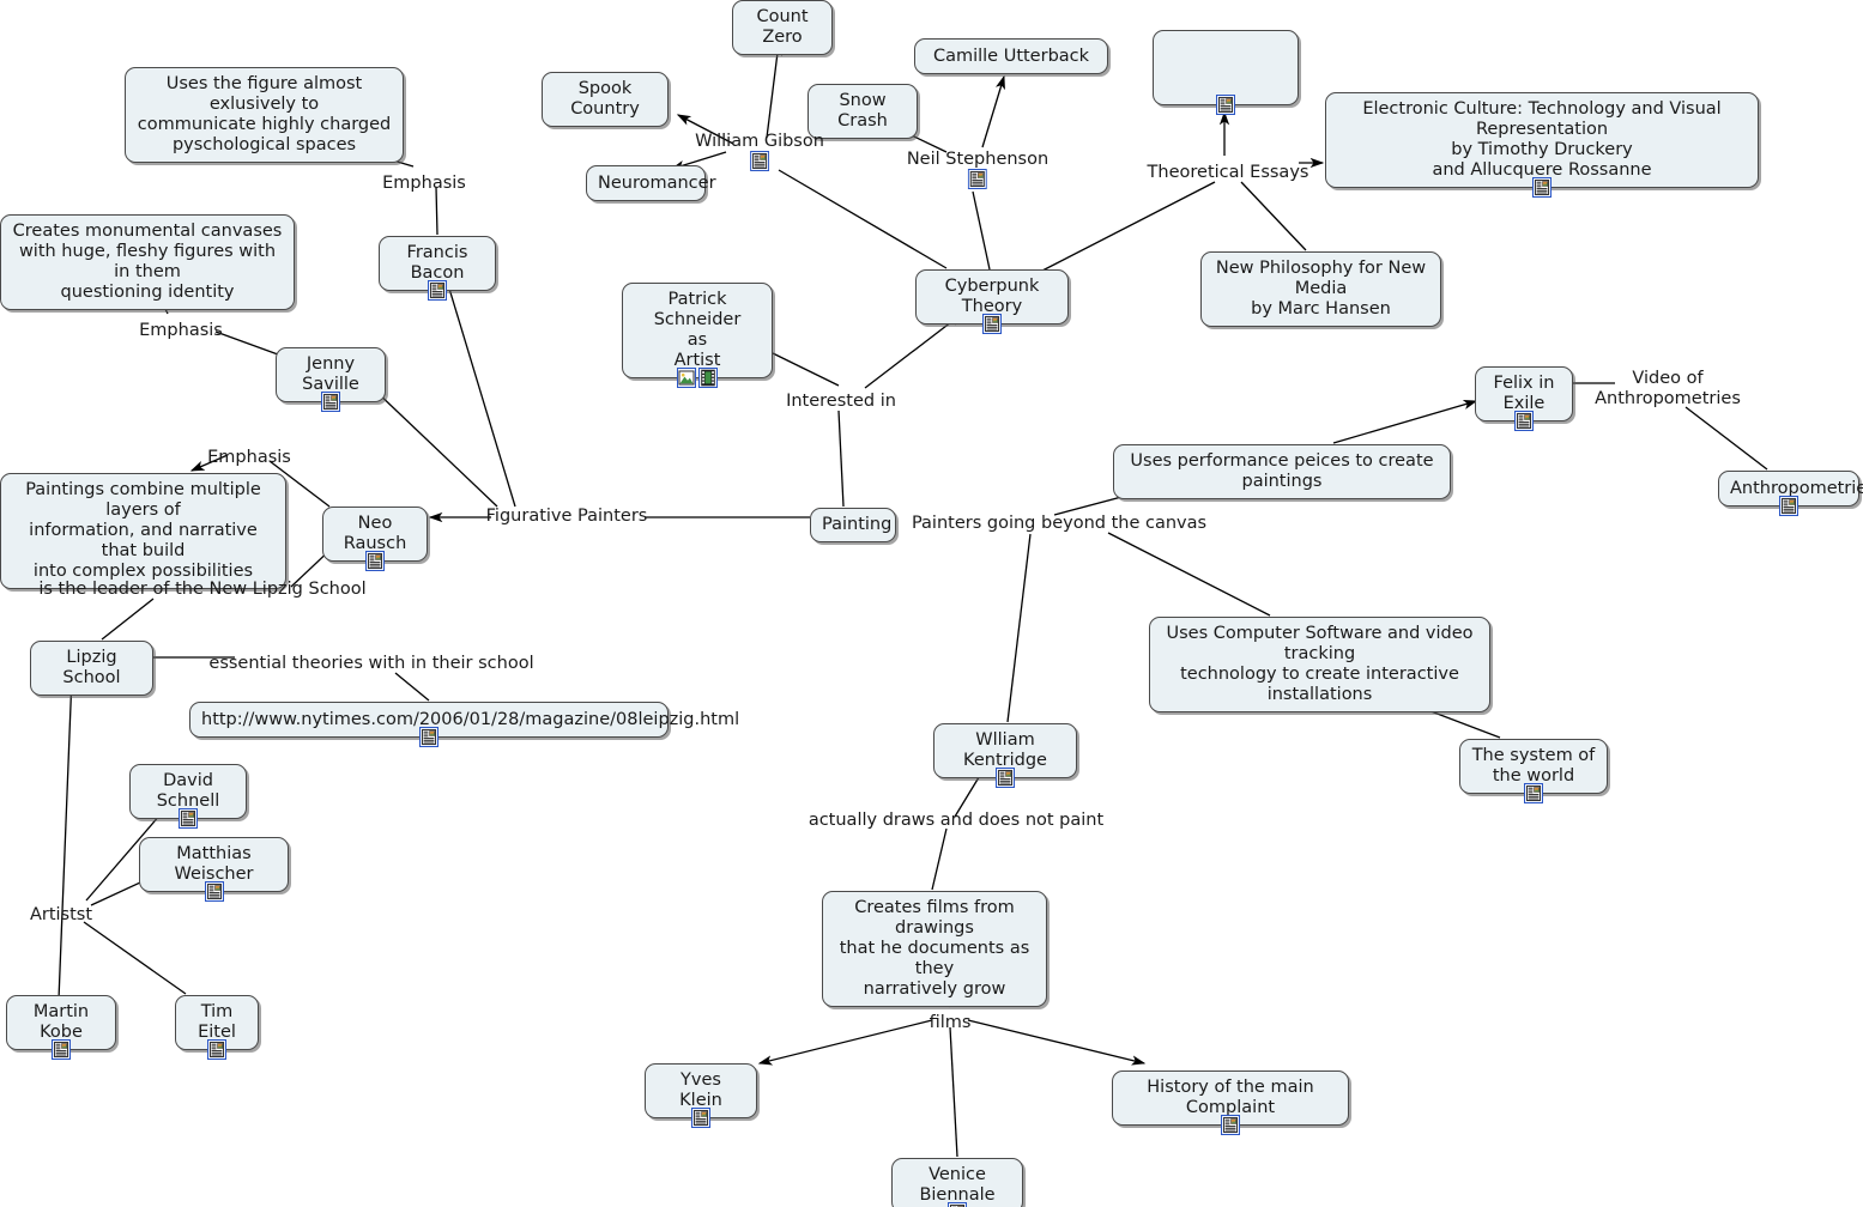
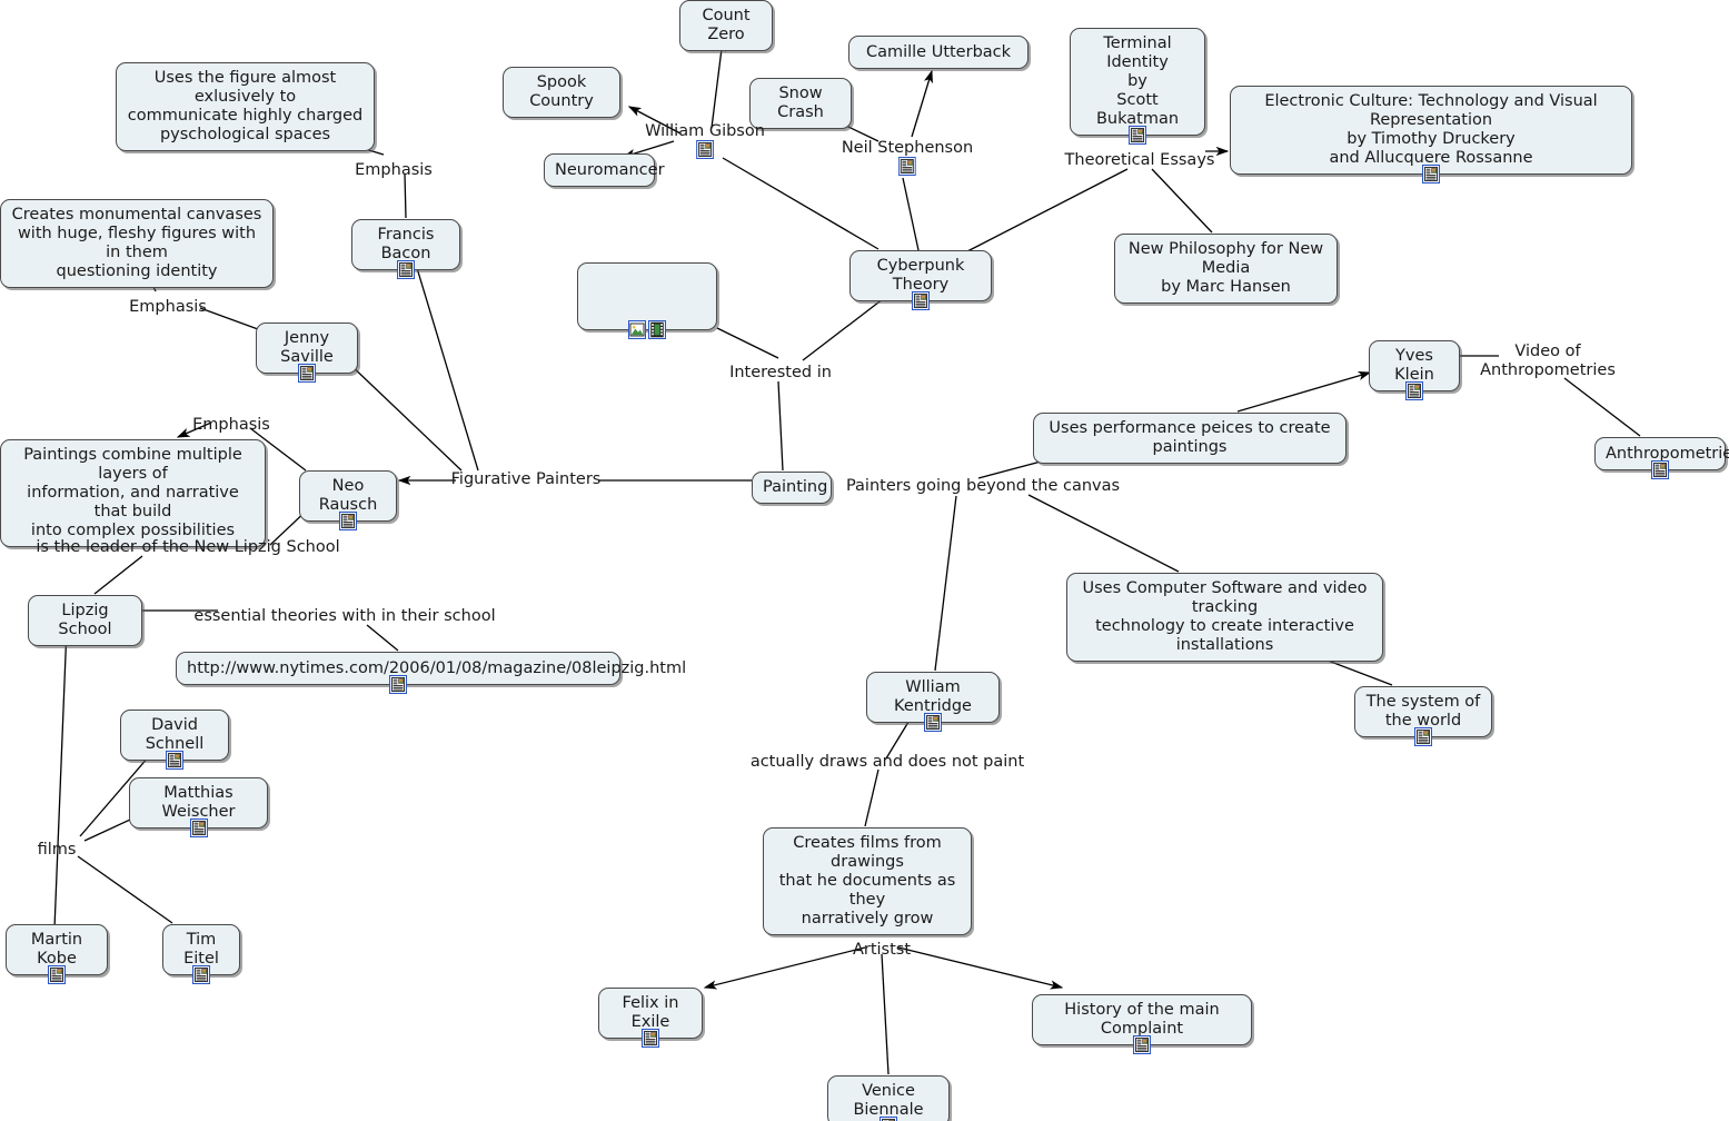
  Count Zero
  Spook Country
  Camille Utterback
  Snow Crash
+ Terminal Identity
+ by
+ Scott Bukatman
  Neuromancer
  Electronic Culture: Technology and Visual Representation
  by Timothy Druckery
  and Allucquere Rossanne
  New Philosophy for New Media
  by Marc Hansen
  Francis Bacon
  Uses the figure almost exlusively to
  communicate highly charged
  pyschological spaces
  Creates monumental canvases
  with huge, fleshy figures with in them
  questioning identity
  Jenny Saville
- Patrick Schneider
- as
- Artist
  Cyberpunk Theory
  Paintings combine multiple layers of
  information, and narrative that build
  into complex possibilities
  Neo Rausch
  Painting
- Felix in Exile
+ Yves Klein
  Anthropometrie
  Uses performance peices to create paintings
  Uses Computer Software and video tracking
  technology to create interactive installations
  The system of the world
  Lipzig School
- http://www.nytimes.com/2006/01/28/magazine/08leipzig.html
+ http://www.nytimes.com/2006/01/08/magazine/08leipzig.html
  David Schnell
  Matthias Weischer
  Martin Kobe
  Tim Eitel
  Wlliam Kentridge
  Creates films from drawings
  that he documents as they
  narratively grow
- Yves Klein
+ Felix in Exile
  History of the main Complaint
  Venice Biennale
  Emphasis
  Emphasis
  Emphasis
  Theoretical Essays
  Interested in
  Figurative Painters
  Painters going beyond the canvas
  Video of
  Anthropometries
  is the leader of the New Lipzig School
  essential theories with in their school
- Artistst
+ films
  actually draws and does not paint
- films
+ Artistst
  William Gibson
  Neil Stephenson
